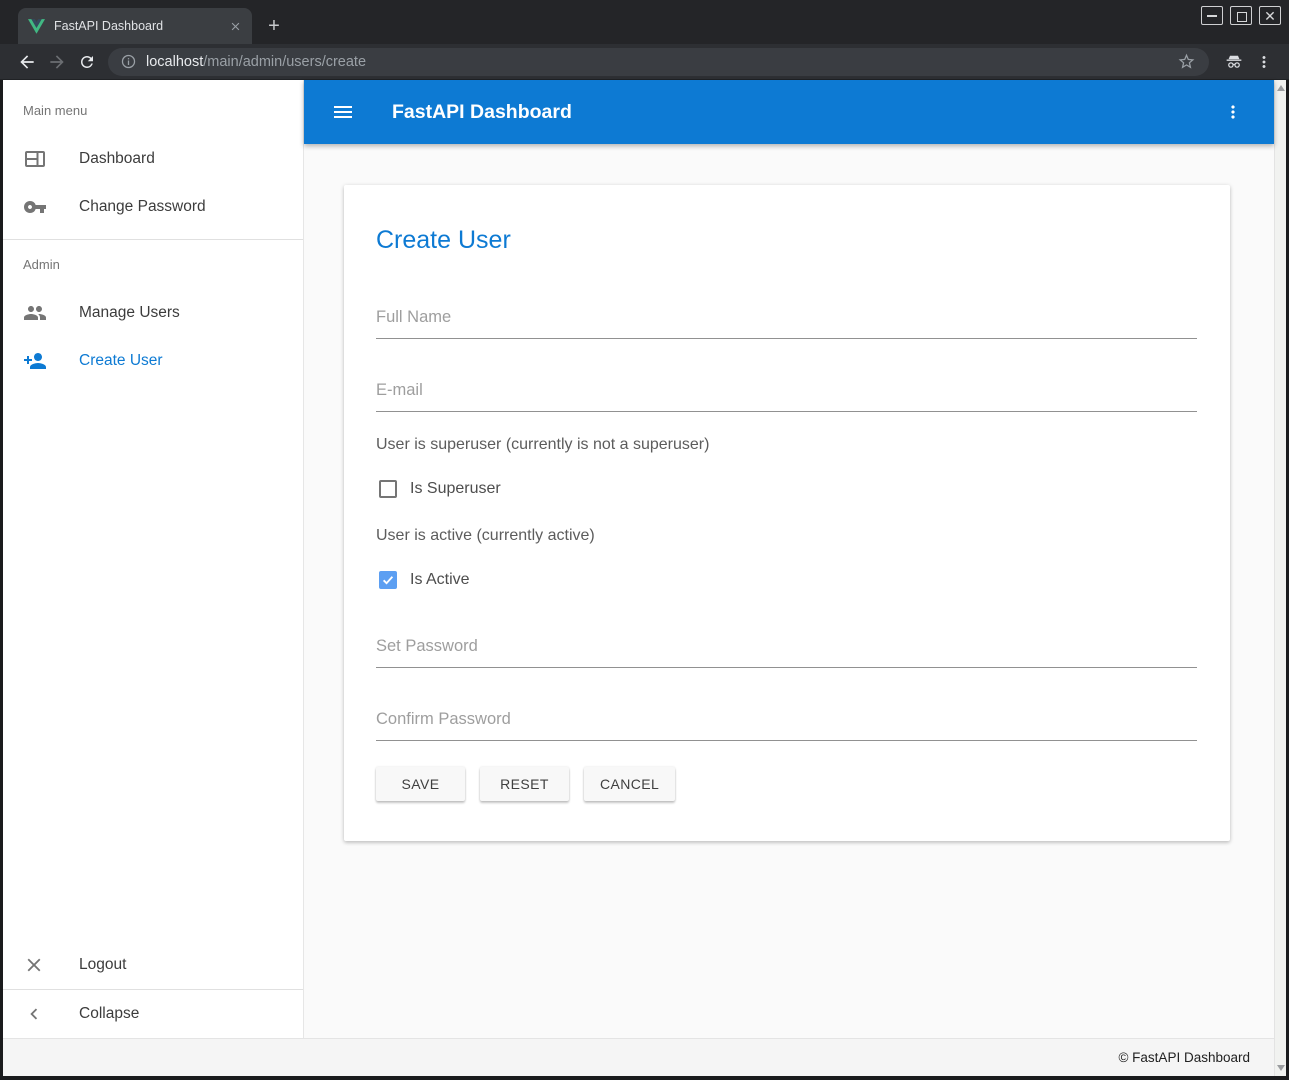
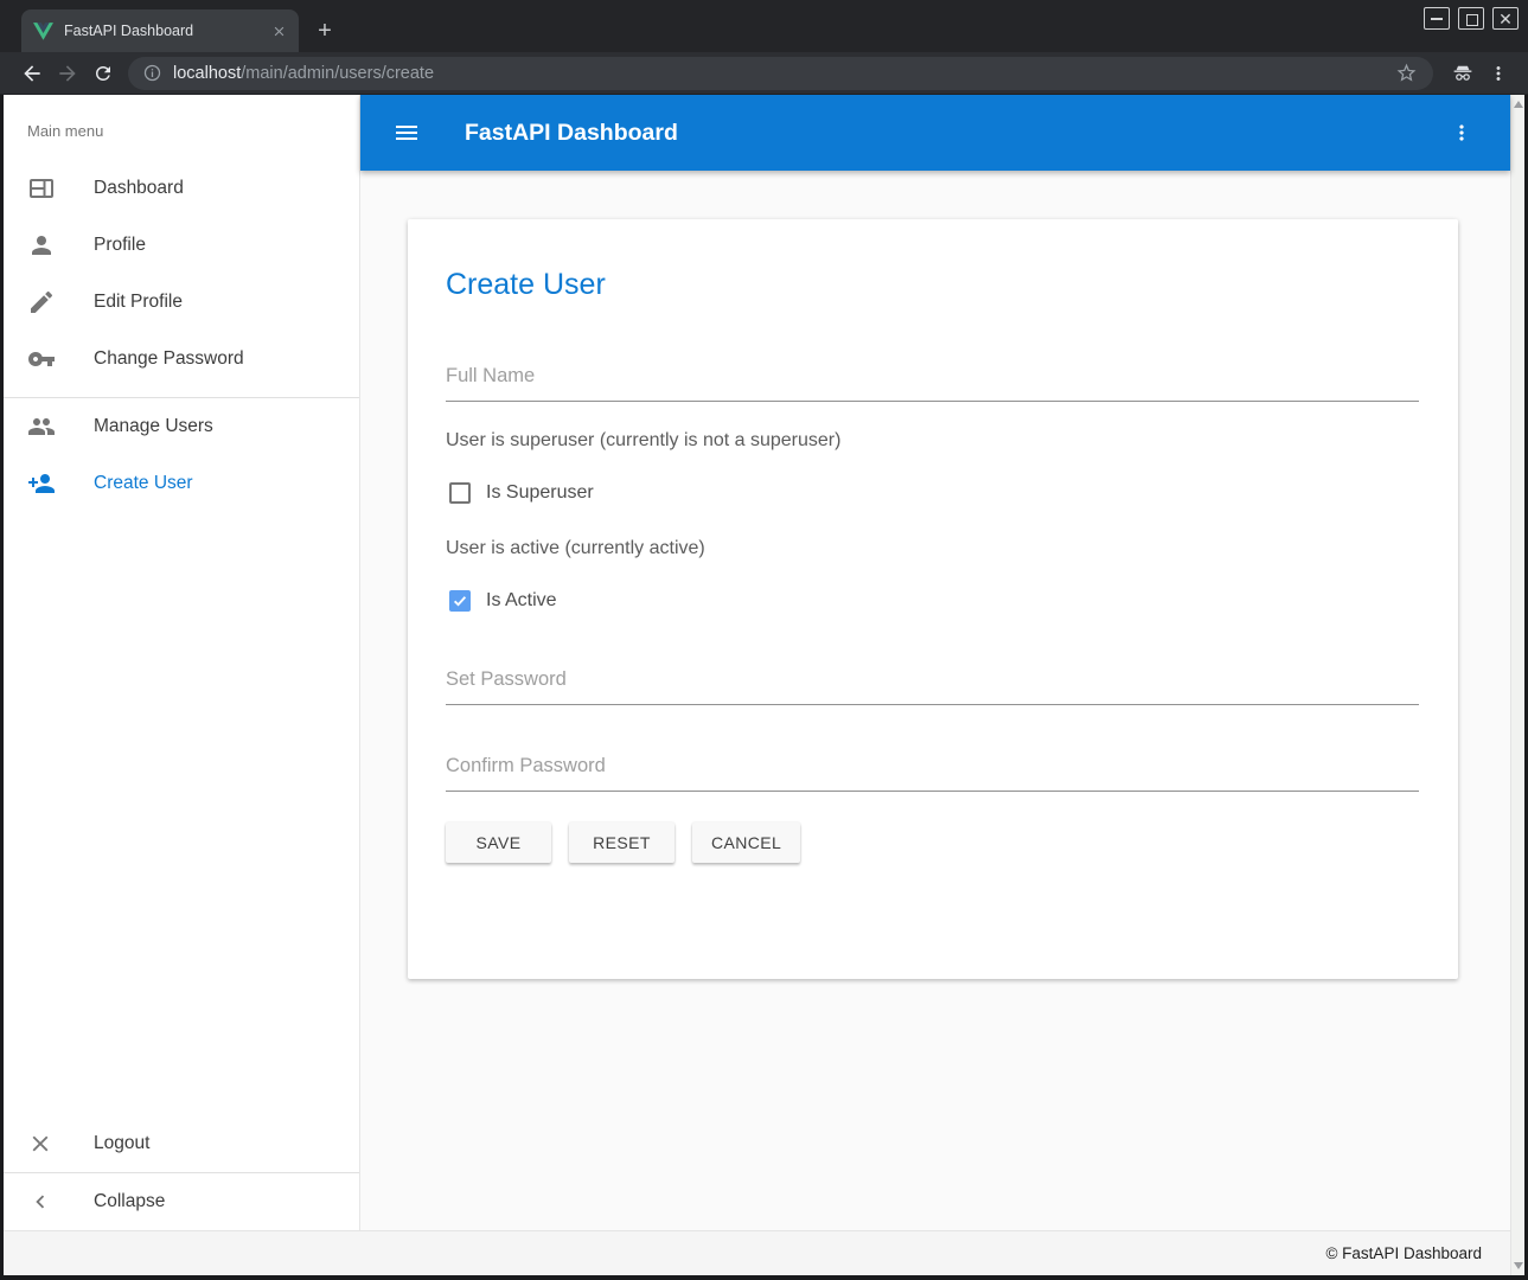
  FastAPI Dashboard
  +
  ✕
  localhost/main/admin/users/create
  Main menu
  Dashboard
+ Profile
+ Edit Profile
  Change Password
- Admin
  Manage Users
  Create User
  Logout
  Collapse
  FastAPI Dashboard
  Create User
  Full Name
- E-mail
  User is superuser (currently is not a superuser)
  Is Superuser
  User is active (currently active)
  Is Active
  Set Password
  Confirm Password
  SAVE
  RESET
  CANCEL
  © FastAPI Dashboard
